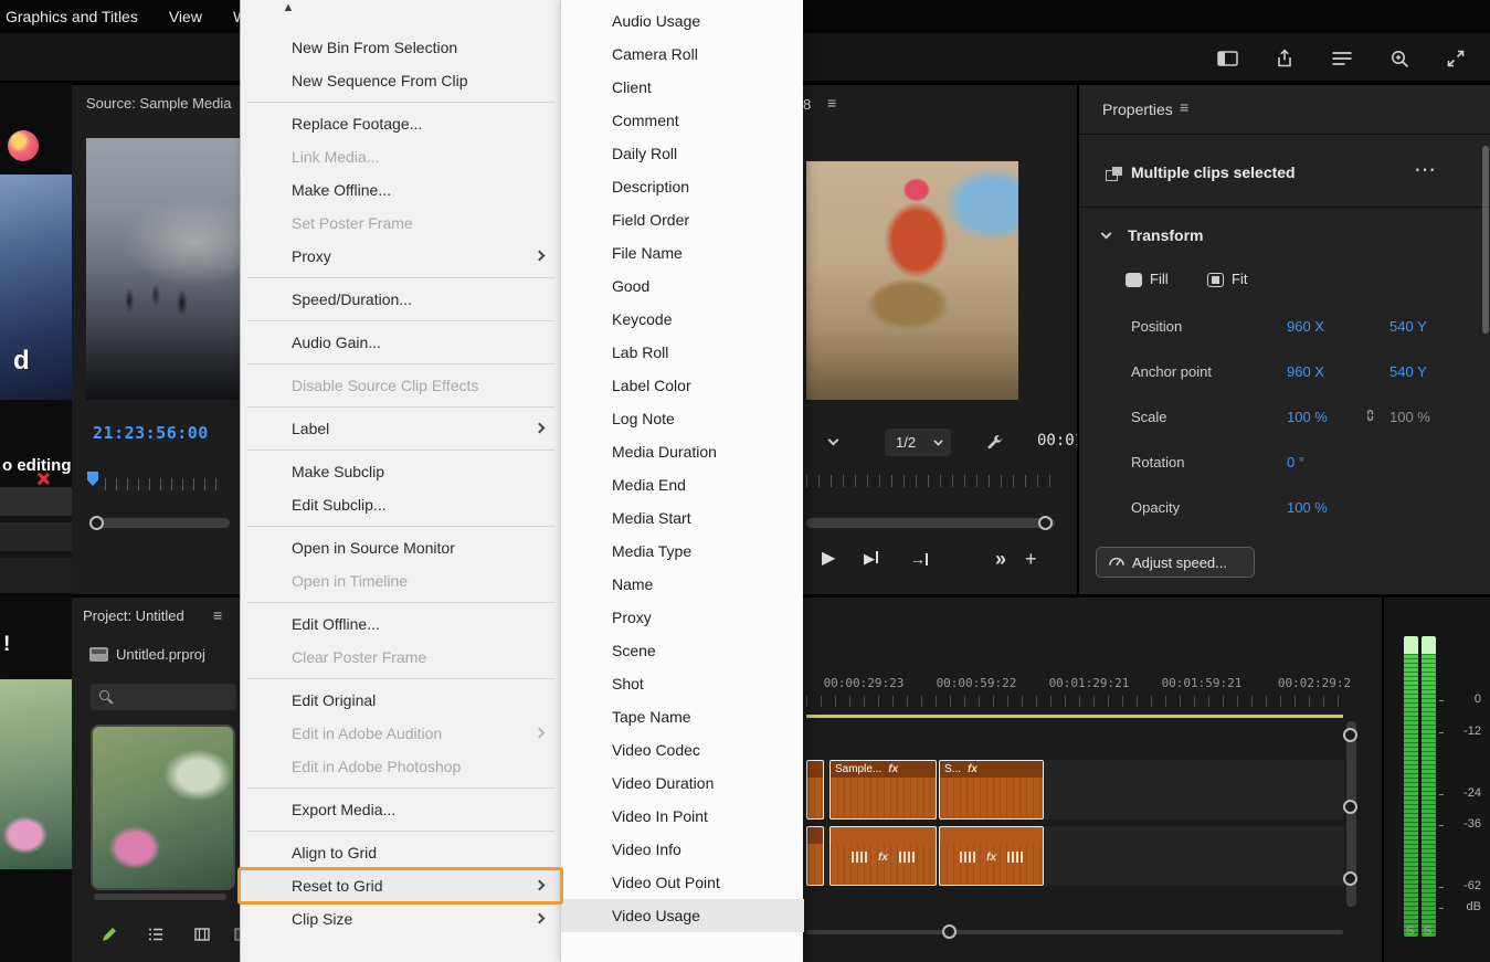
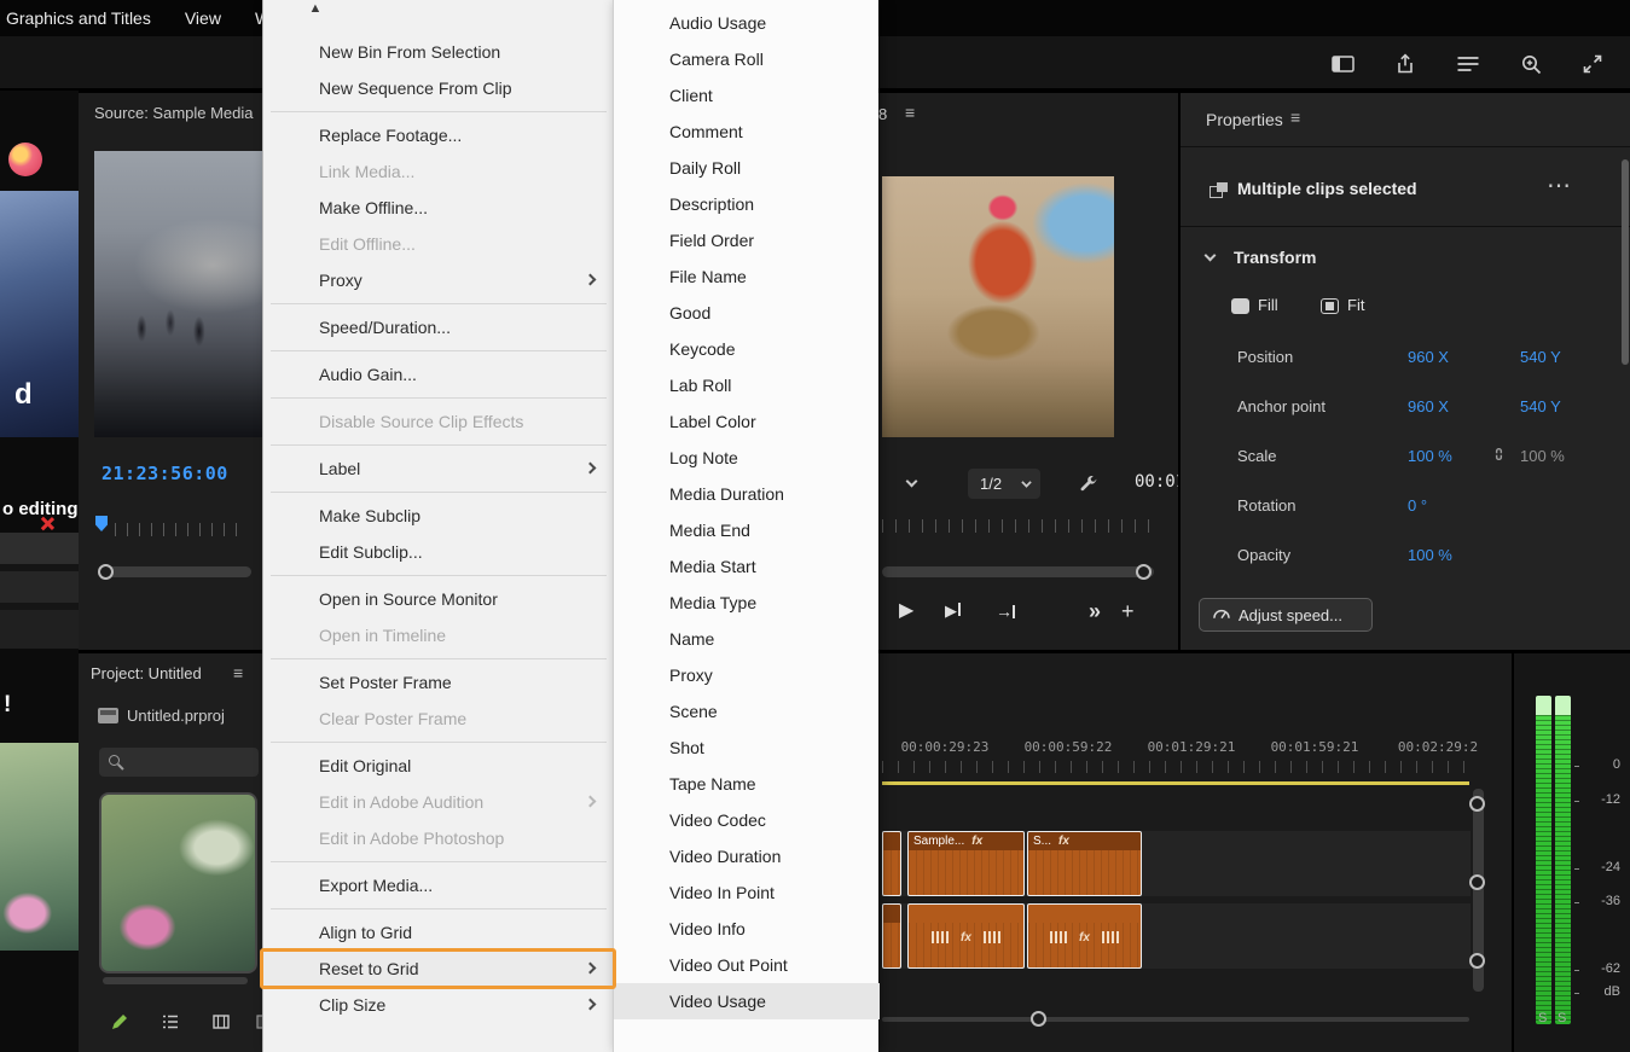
  Graphics and Titles
  View
  d
  o editing
  !
  Source: Sample Media
  21:23:56:00
  Project: Untitled
  ≡
  Untitled.prproj
  8
  ≡
  1/2
  00:0
  ▶
  ▶
  →
  »
  +
  Properties
  ≡
  Multiple clips selected
  ⋯
  Transform
  Fill
  Fit
  Position
  960 X
  540 Y
  Anchor point
  960 X
  540 Y
  Scale
  100 %
  100 %
  Rotation
  0 °
  Opacity
  100 %
  Adjust speed...
  00:00:29:23
  00:00:59:22
  00:01:29:21
  00:01:59:21
  00:02:29:2
  Sample...
  fx
  S...
  fx
  fx
  fx
  0
  -12
  -24
  -36
  -62
  dB
  S
  S
  ▲
  New Bin From Selection
  New Sequence From Clip
  Replace Footage...
  Link Media...
  Make Offline...
- Set Poster Frame
+ Edit Offline...
  Proxy
  Speed/Duration...
  Audio Gain...
  Disable Source Clip Effects
  Label
  Make Subclip
  Edit Subclip...
  Open in Source Monitor
  Open in Timeline
- Edit Offline...
+ Set Poster Frame
  Clear Poster Frame
  Edit Original
  Edit in Adobe Audition
  Edit in Adobe Photoshop
  Export Media...
  Align to Grid
  Reset to Grid
  Clip Size
  Audio Usage
  Camera Roll
  Client
  Comment
  Daily Roll
  Description
  Field Order
  File Name
  Good
  Keycode
  Lab Roll
  Label Color
  Log Note
  Media Duration
  Media End
  Media Start
  Media Type
  Name
  Proxy
  Scene
  Shot
  Tape Name
  Video Codec
  Video Duration
  Video In Point
  Video Info
  Video Out Point
  Video Usage
